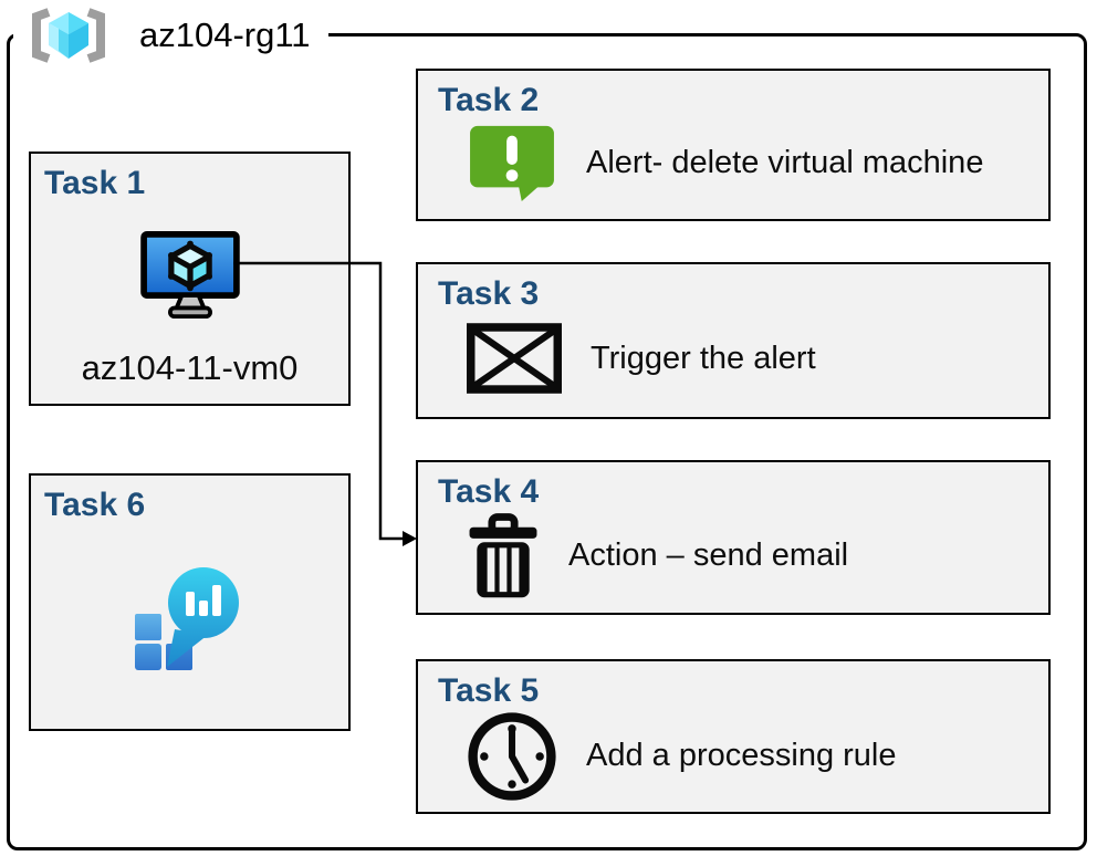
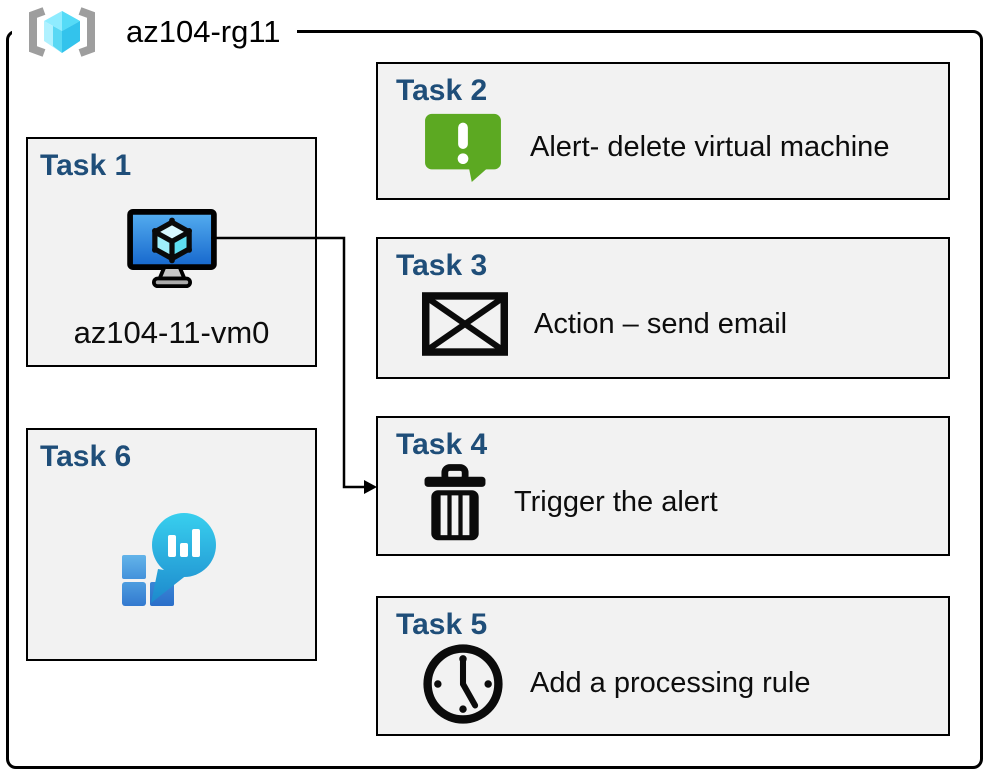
  az104-rg11
  Task 1
  az104-11-vm0
  Task 2
  Alert- delete virtual machine
  Task 3
- Trigger the alert
+ Action – send email
  Task 4
- Action – send email
+ Trigger the alert
  Task 5
  Add a processing rule
  Task 6
